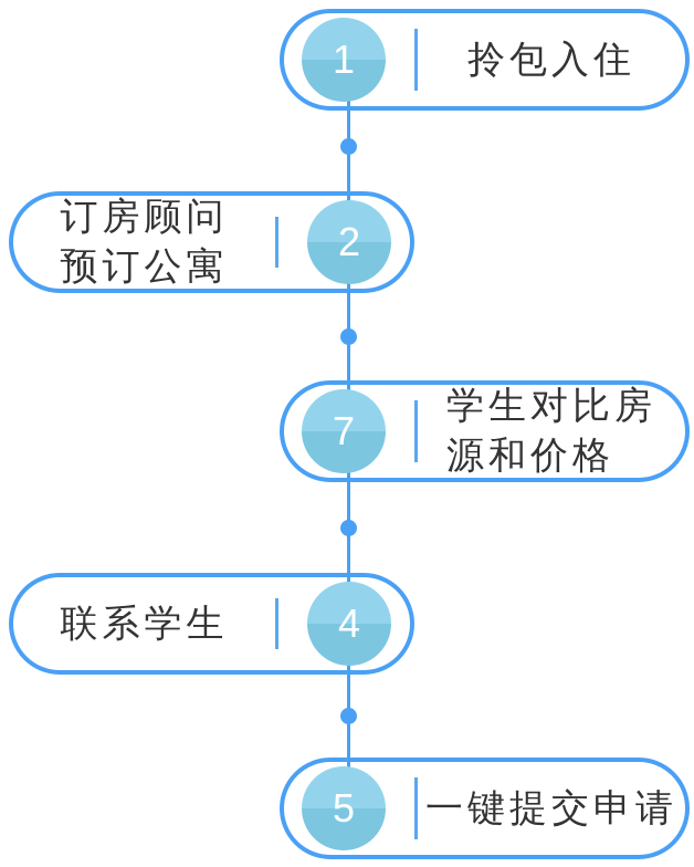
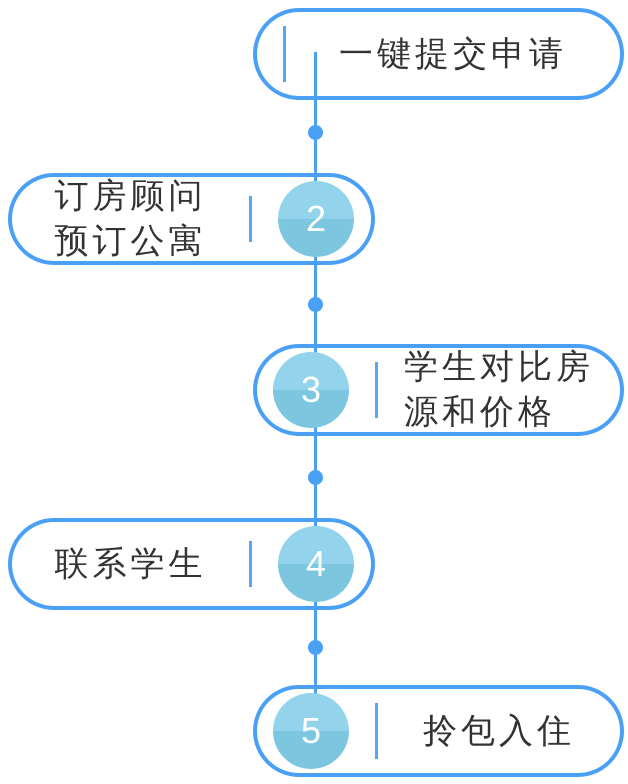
- 1
- 拎包入住
+ 一键提交申请
  订房顾问
  预订公寓
  2
- 7
+ 3
  学生对比房
  源和价格
  联系学生
  4
  5
- 一键提交申请
+ 拎包入住
